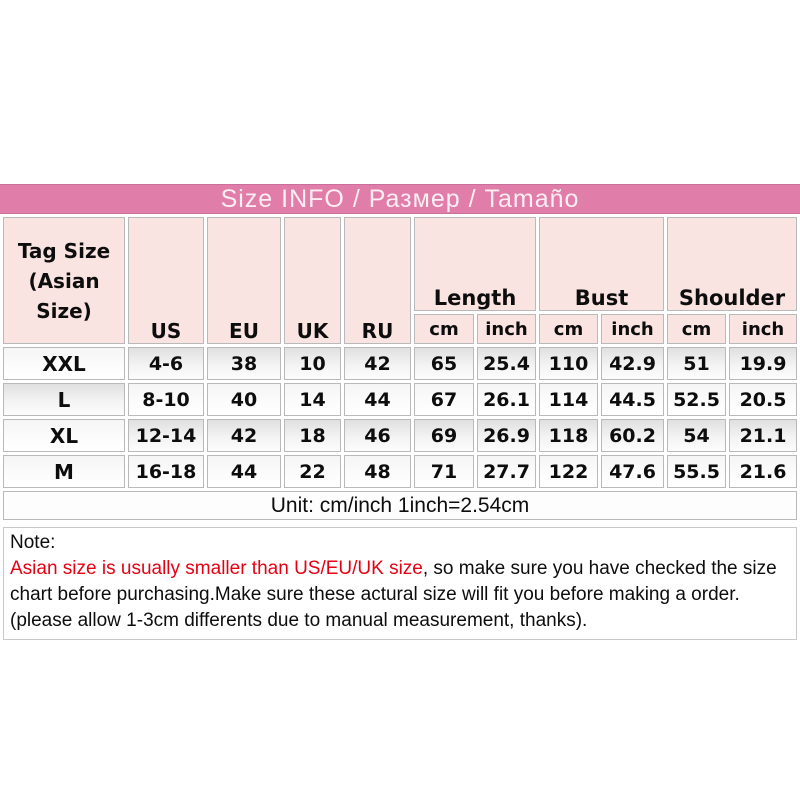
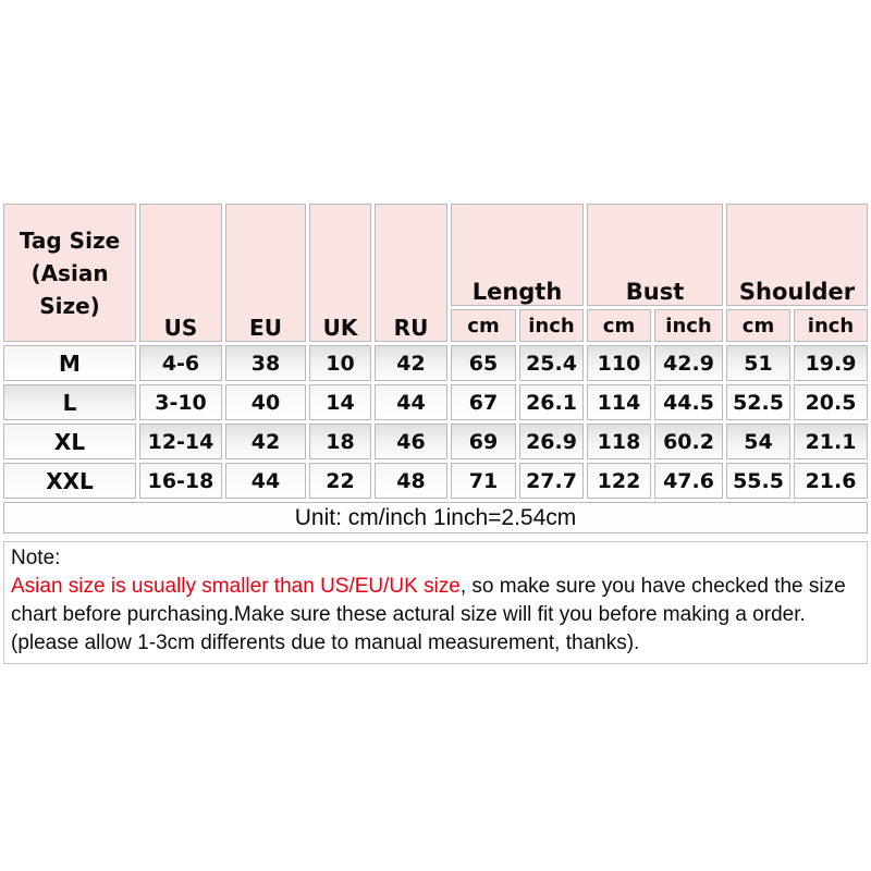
- Size INFO / Размер / Tamaño
  Tag Size (Asian Size)	US	EU	UK	RU	Length	Bust	Shoulder
  cm	inch	cm	inch	cm	inch
- XXL	4-6	38	10	42	65	25.4	110	42.9	51	19.9
+ M	4-6	38	10	42	65	25.4	110	42.9	51	19.9
- L	8-10	40	14	44	67	26.1	114	44.5	52.5	20.5
+ L	3-10	40	14	44	67	26.1	114	44.5	52.5	20.5
  XL	12-14	42	18	46	69	26.9	118	60.2	54	21.1
- M	16-18	44	22	48	71	27.7	122	47.6	55.5	21.6
+ XXL	16-18	44	22	48	71	27.7	122	47.6	55.5	21.6
  Unit: cm/inch 1inch=2.54cm
  Note:
  Asian size is usually smaller than US/EU/UK size, so make sure you have checked the size chart before purchasing.Make sure these actural size will fit you before making a order.(please allow 1-3cm differents due to manual measurement, thanks).
